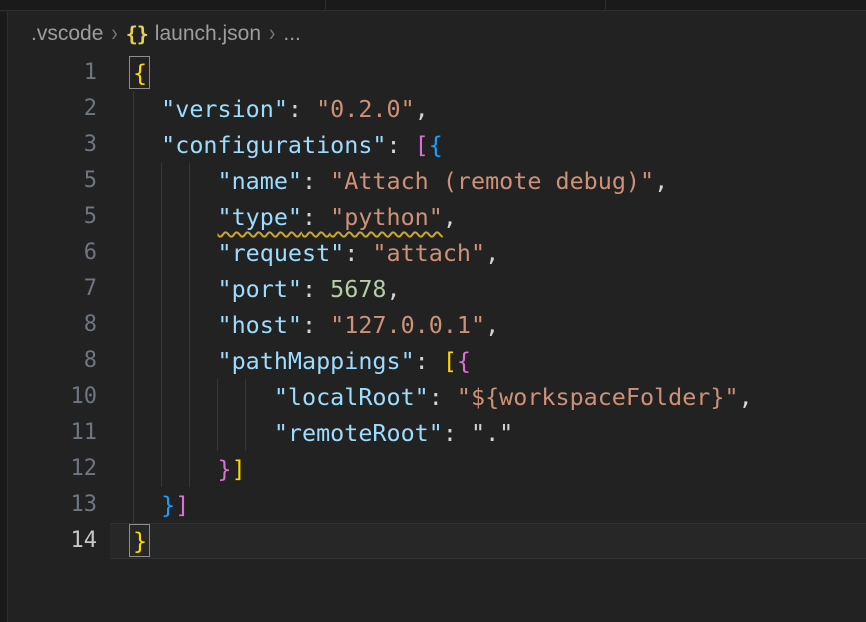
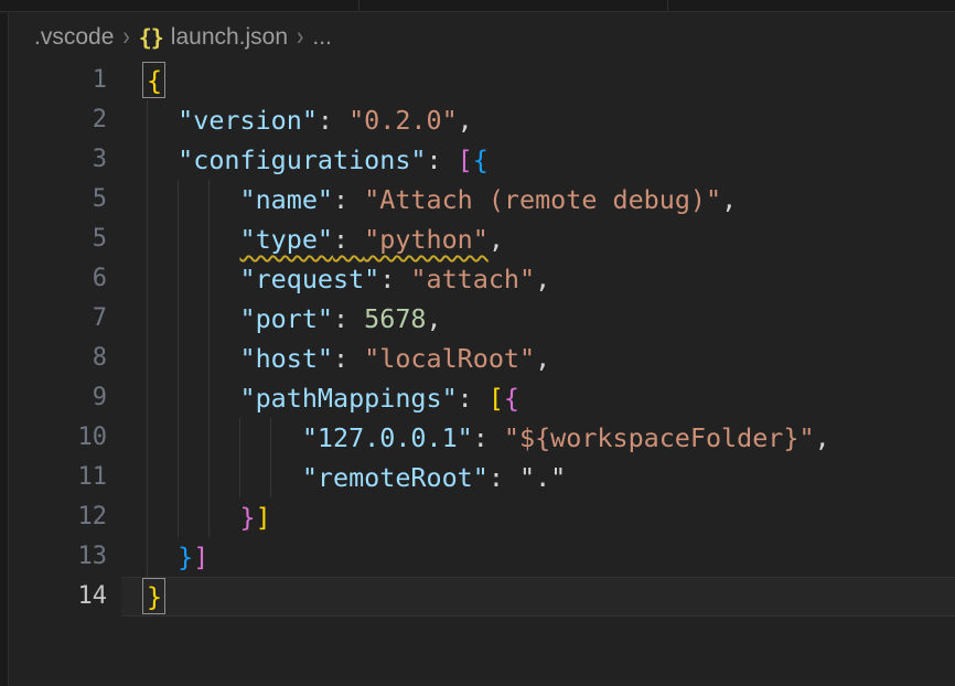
  .vscode
  ›
  {}
  launch.json
  ›
  ...
  1 {
  2 "version": "0.2.0",
  3 "configurations": [{
  5 "name": "Attach (remote debug)",
  5 "type": "python",
  6 "request": "attach",
  7 "port": 5678,
- 8 "host": "127.0.0.1",
+ 8 "host": "localRoot",
- 8 "pathMappings": [{
+ 9 "pathMappings": [{
- 10 "localRoot": "${workspaceFolder}",
+ 10 "127.0.0.1": "${workspaceFolder}",
  11 "remoteRoot": "."
  12 }]
  13 }]
  14 }
